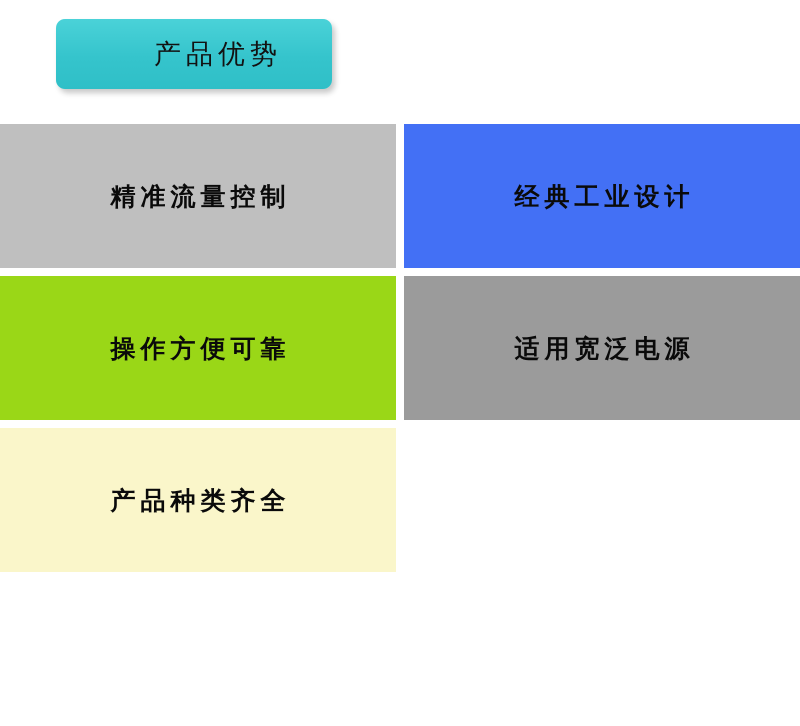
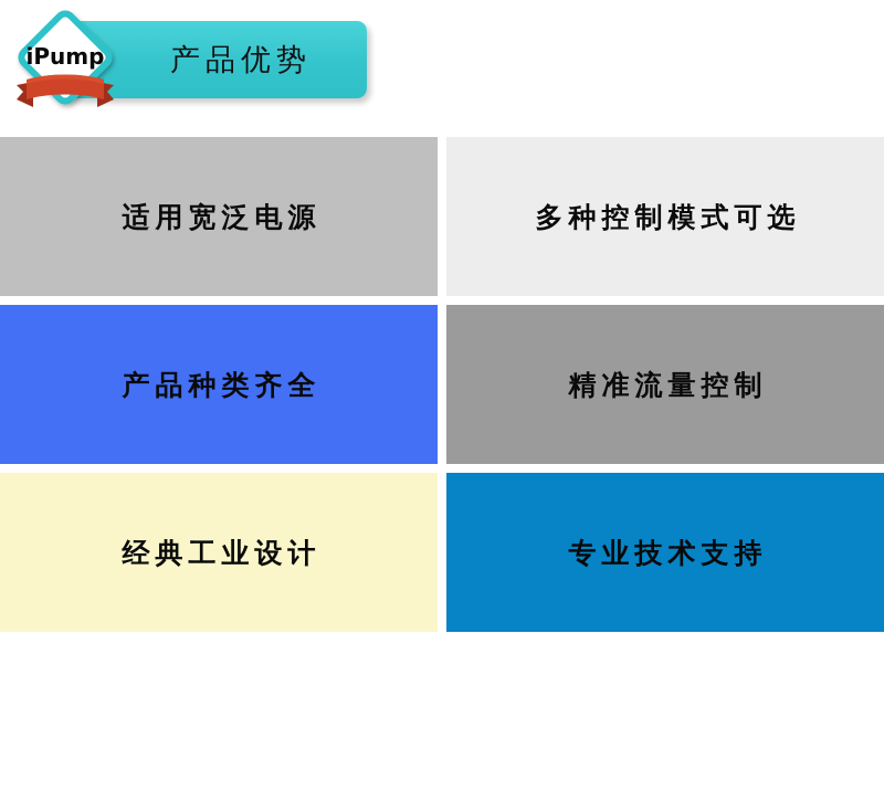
  产品优势
+ iPump
- 精准流量控制
+ 适用宽泛电源
+ 多种控制模式可选
- 经典工业设计
+ 产品种类齐全
- 操作方便可靠
- 适用宽泛电源
+ 精准流量控制
- 产品种类齐全
+ 经典工业设计
+ 专业技术支持
